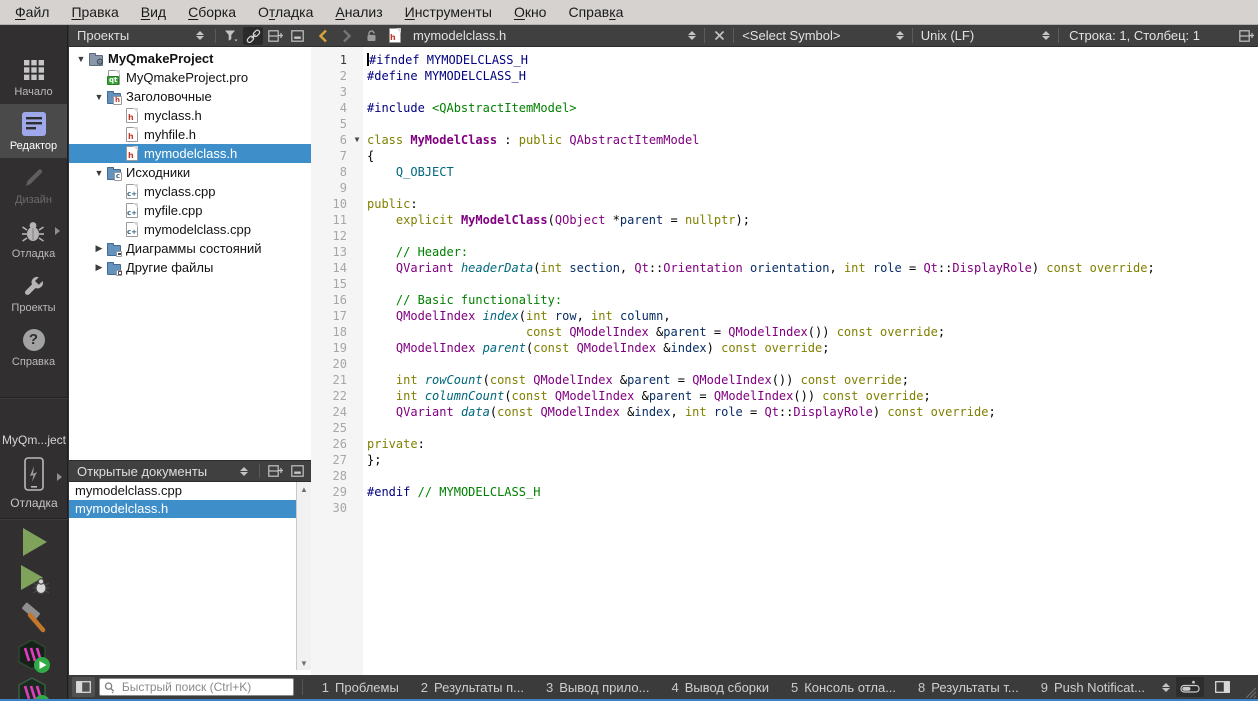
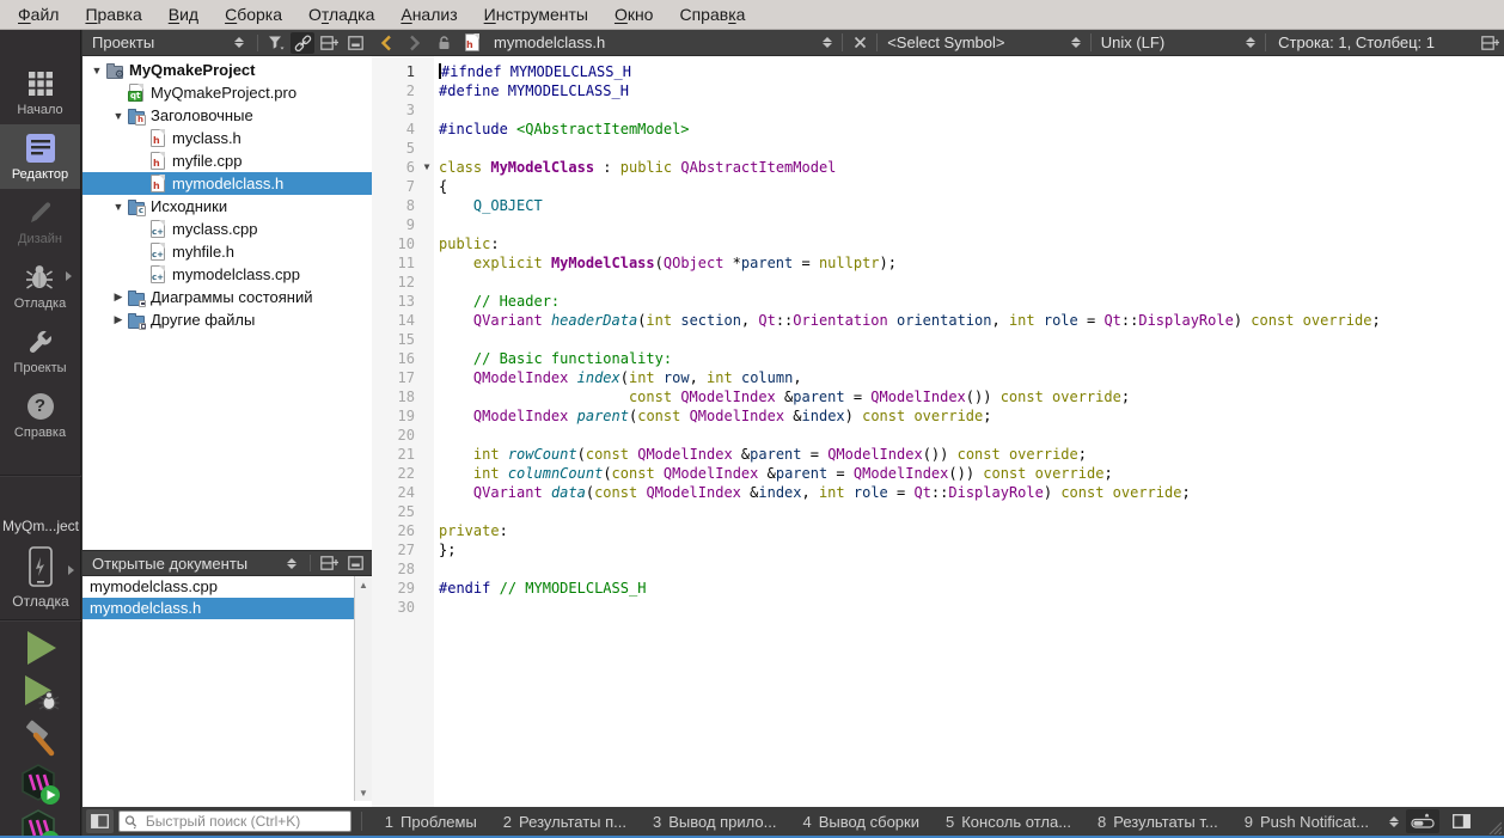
  Файл
  Правка
  Вид
  Сборка
  Отладка
  Анализ
  Инструменты
  Окно
  Справка
  Начало
  Редактор
  Дизайн
  Отладка
  Проекты
  ?
  Справка
  MyQm...ject
  Отладка
  Проекты
  ▼
  ⚙
  MyQmakeProject
  qt
  MyQmakeProject.pro
  ▼
  h
  Заголовочные
  h
  myclass.h
  h
- myhfile.h
+ myfile.cpp
  h
  mymodelclass.h
  ▼
  c
  Исходники
  c+
  myclass.cpp
  c+
- myfile.cpp
+ myhfile.h
  c+
  mymodelclass.cpp
  ▶
  Диаграммы состояний
  ▶
  Другие файлы
  Открытые документы
  mymodelclass.cpp
  mymodelclass.h
  ▲
  ▼
  h
  mymodelclass.h
  <Select Symbol>
  Unix (LF)
  Строка: 1, Столбец: 1
  1
  #ifndef MYMODELCLASS_H
  2
  #define MYMODELCLASS_H
  3
  4
  #include <QAbstractItemModel>
  5
  6
  ▼
  class MyModelClass : public QAbstractItemModel
  7
  {
  8
  Q_OBJECT
  9
  10
  public:
  11
  explicit MyModelClass(QObject *parent = nullptr);
  12
  13
  // Header:
  14
  QVariant headerData(int section, Qt::Orientation orientation, int role = Qt::DisplayRole) const override;
  15
  16
  // Basic functionality:
  17
  QModelIndex index(int row, int column,
  18
  const QModelIndex &parent = QModelIndex()) const override;
  19
  QModelIndex parent(const QModelIndex &index) const override;
  20
  21
  int rowCount(const QModelIndex &parent = QModelIndex()) const override;
  22
  int columnCount(const QModelIndex &parent = QModelIndex()) const override;
  24
  QVariant data(const QModelIndex &index, int role = Qt::DisplayRole) const override;
  25
  26
  private:
  27
  };
  28
  29
  #endif // MYMODELCLASS_H
  30
  Быстрый поиск (Ctrl+K)
  1
  Проблемы
  2
  Результаты п...
  3
  Вывод прило...
  4
  Вывод сборки
  5
  Консоль отла...
  8
  Результаты т...
  9
  Push Notificat...
